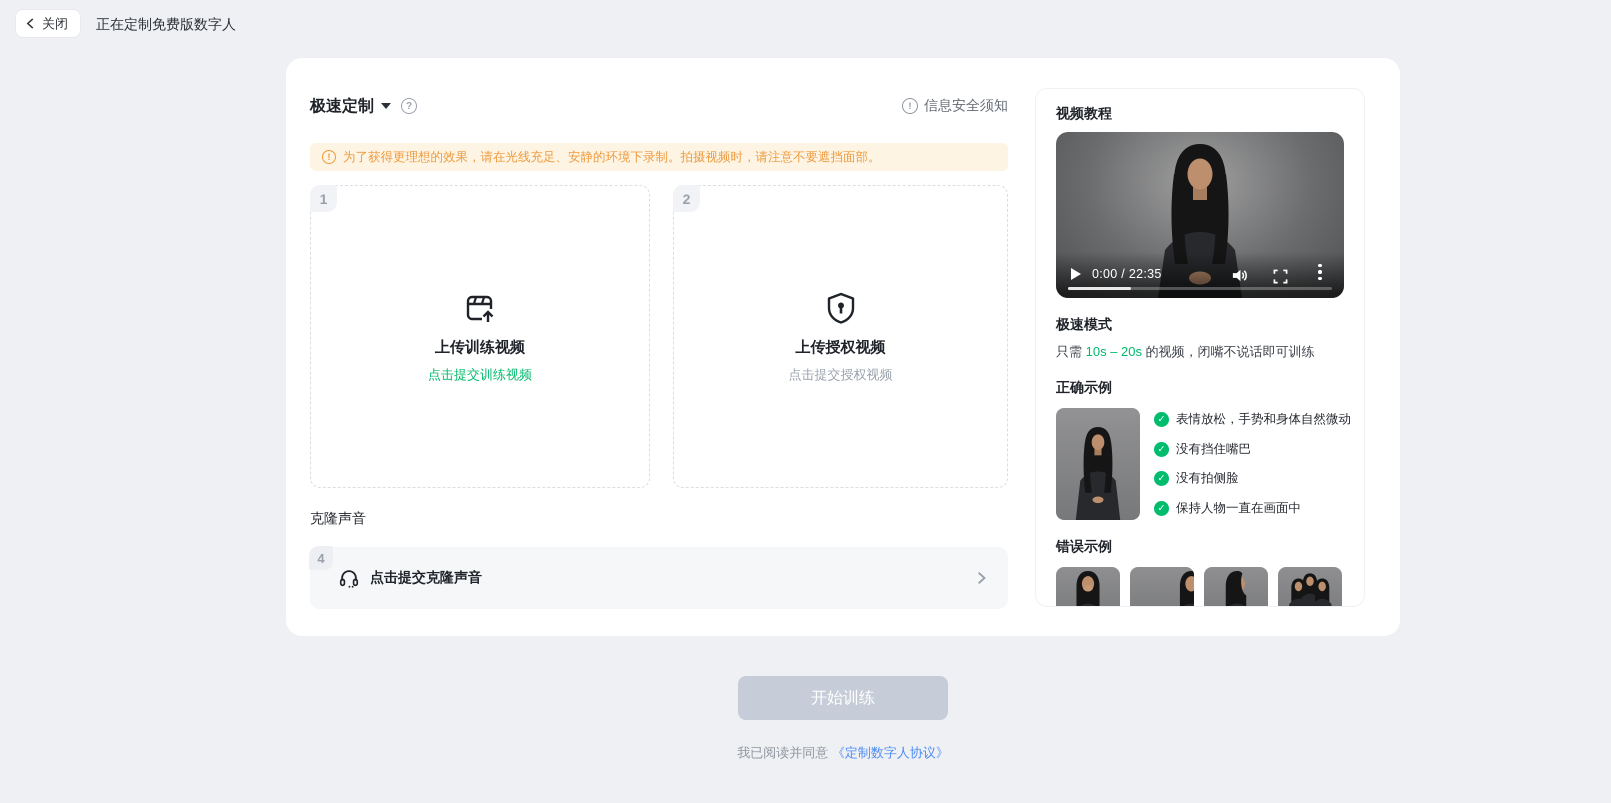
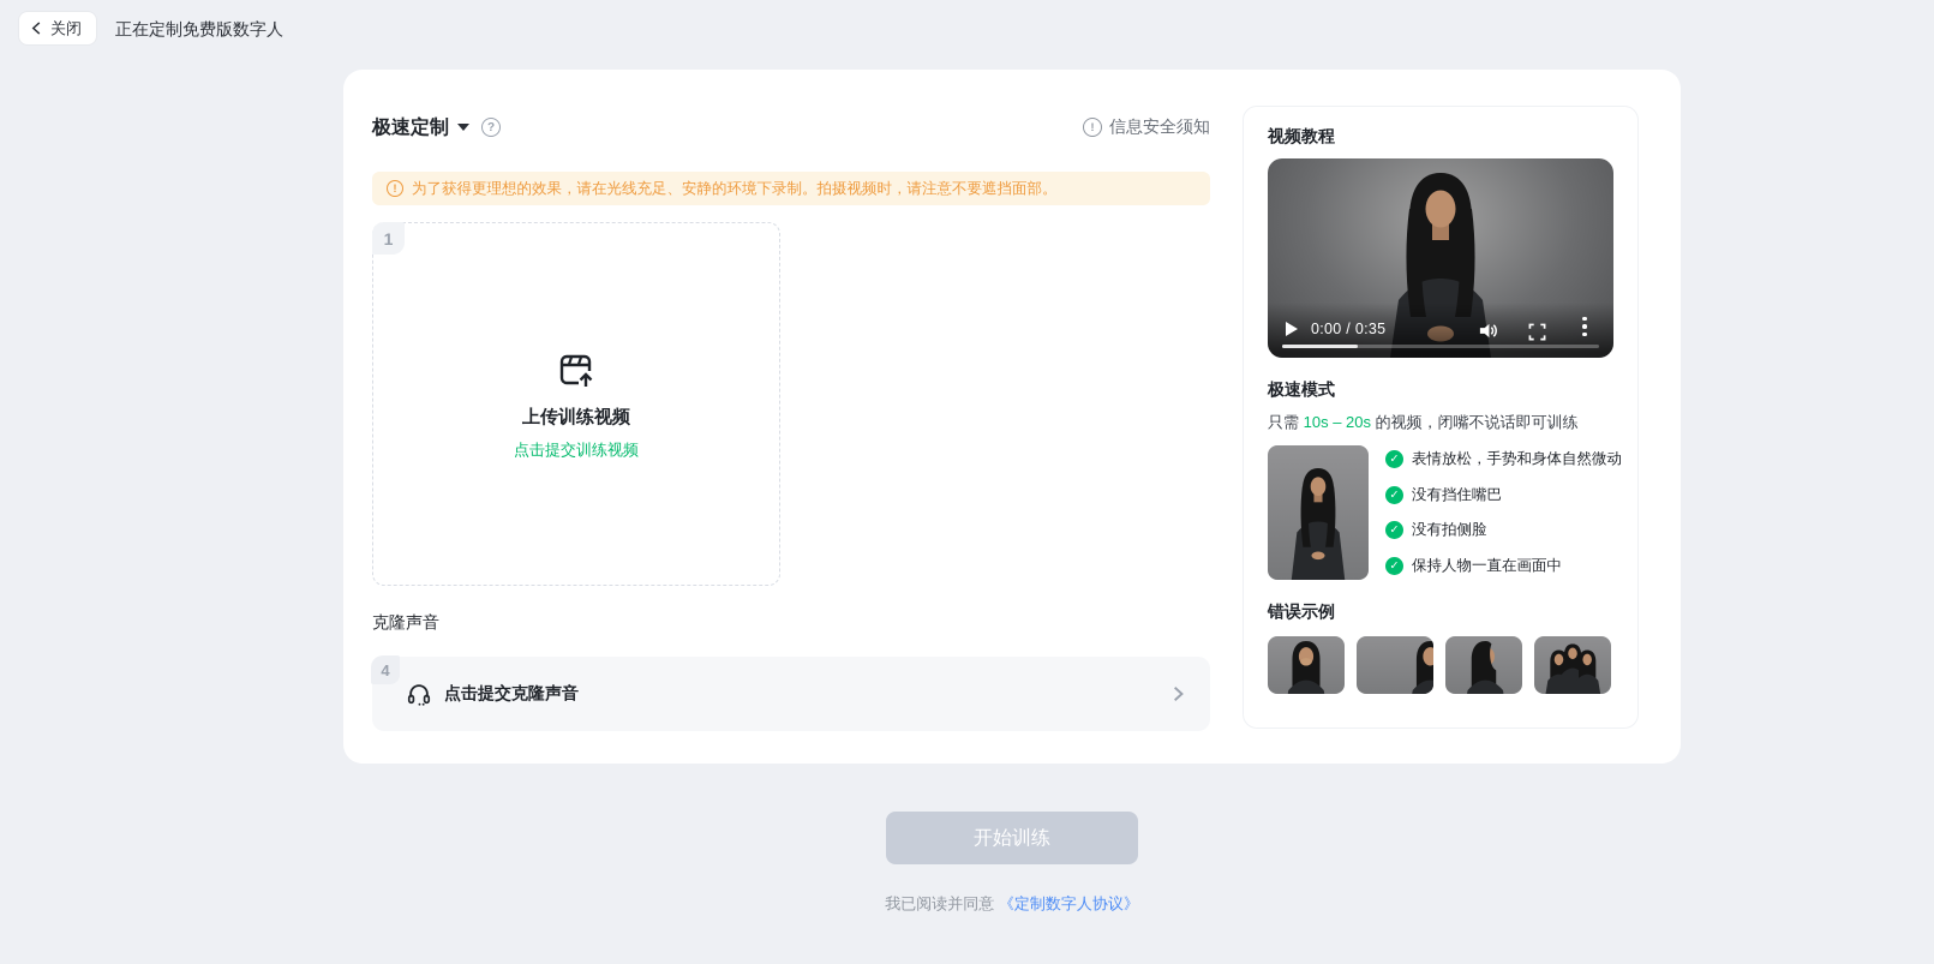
  关闭
  正在定制免费版数字人
  极速定制
  ?
  !
  信息安全须知
  !
  为了获得更理想的效果，请在光线充足、安静的环境下录制。拍摄视频时，请注意不要遮挡面部。
  1
  上传训练视频
  点击提交训练视频
- 2
- 上传授权视频
- 点击提交授权视频
  克隆声音
  4
  点击提交克隆声音
  视频教程
- 0:00 / 22:35
+ 0:00 / 0:35
  极速模式
  只需 10s – 20s 的视频，闭嘴不说话即可训练
- 正确示例
  ✓
  表情放松，手势和身体自然微动
  ✓
  没有挡住嘴巴
  ✓
  没有拍侧脸
  ✓
  保持人物一直在画面中
  错误示例
  开始训练
  我已阅读并同意 《定制数字人协议》
